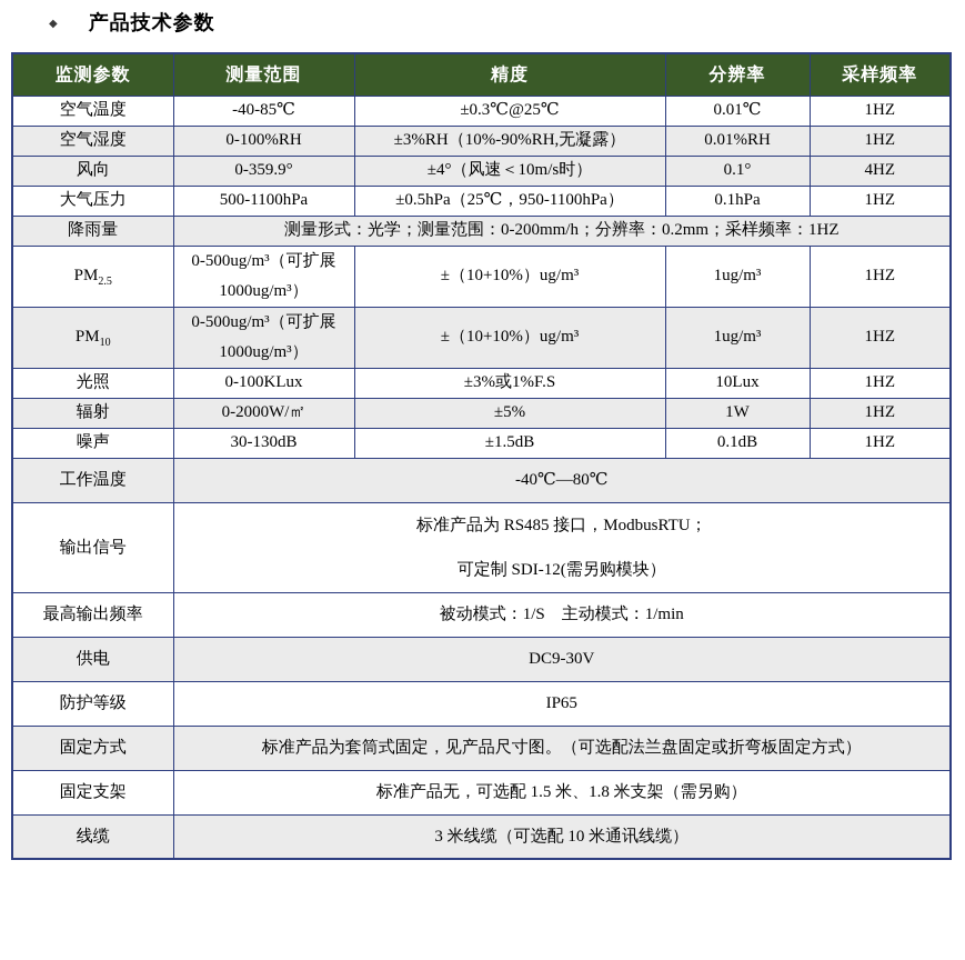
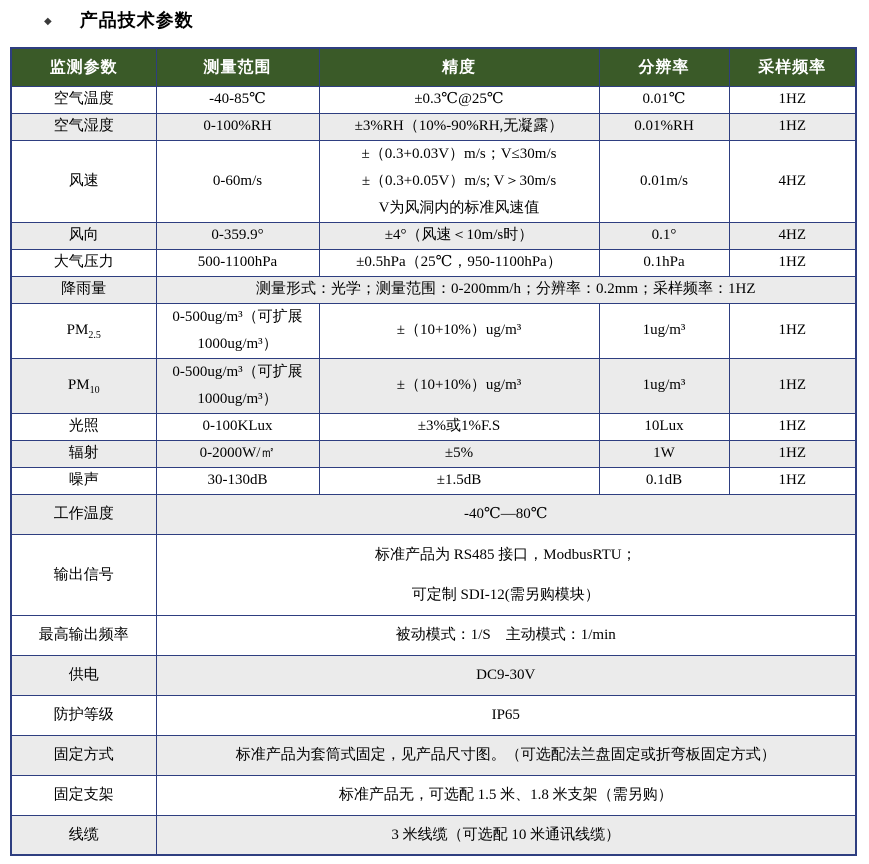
  ◆
  产品技术参数
  监测参数	测量范围	精度	分辨率	采样频率
  空气温度	-40-85℃	±0.3℃@25℃	0.01℃	1HZ
  空气湿度	0-100%RH	±3%RH（10%-90%RH,无凝露）	0.01%RH	1HZ
+ 风速	0-60m/s	±（0.3+0.03V）m/s；V≤30m/s±（0.3+0.05V）m/s; V＞30m/sV为风洞内的标准风速值	0.01m/s	4HZ
  风向	0-359.9°	±4°（风速＜10m/s时）	0.1°	4HZ
  大气压力	500-1100hPa	±0.5hPa（25℃，950-1100hPa）	0.1hPa	1HZ
  降雨量	测量形式：光学；测量范围：0-200mm/h；分辨率：0.2mm；采样频率：1HZ
  PM2.5	0-500ug/m³（可扩展1000ug/m³）	±（10+10%）ug/m³	1ug/m³	1HZ
  PM10	0-500ug/m³（可扩展1000ug/m³）	±（10+10%）ug/m³	1ug/m³	1HZ
  光照	0-100KLux	±3%或1%F.S	10Lux	1HZ
  辐射	0-2000W/㎡	±5%	1W	1HZ
  噪声	30-130dB	±1.5dB	0.1dB	1HZ
  工作温度	-40℃—80℃
  输出信号	标准产品为 RS485 接口，ModbusRTU；可定制 SDI-12(需另购模块）
  最高输出频率	被动模式：1/S 主动模式：1/min
  供电	DC9-30V
  防护等级	IP65
  固定方式	标准产品为套筒式固定，见产品尺寸图。（可选配法兰盘固定或折弯板固定方式）
  固定支架	标准产品无，可选配 1.5 米、1.8 米支架（需另购）
  线缆	3 米线缆（可选配 10 米通讯线缆）
